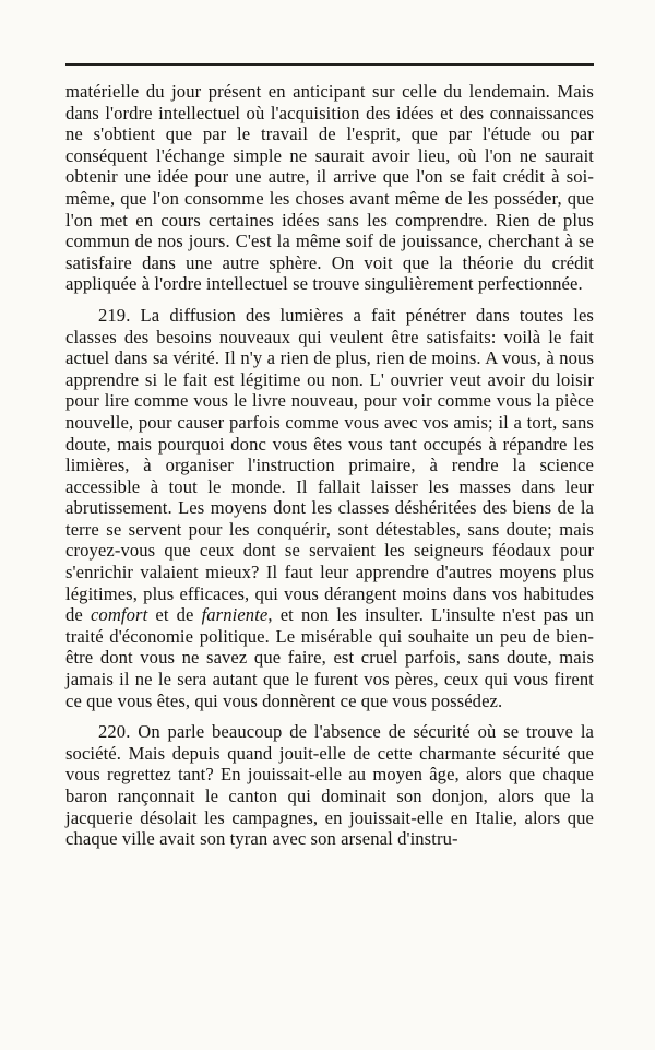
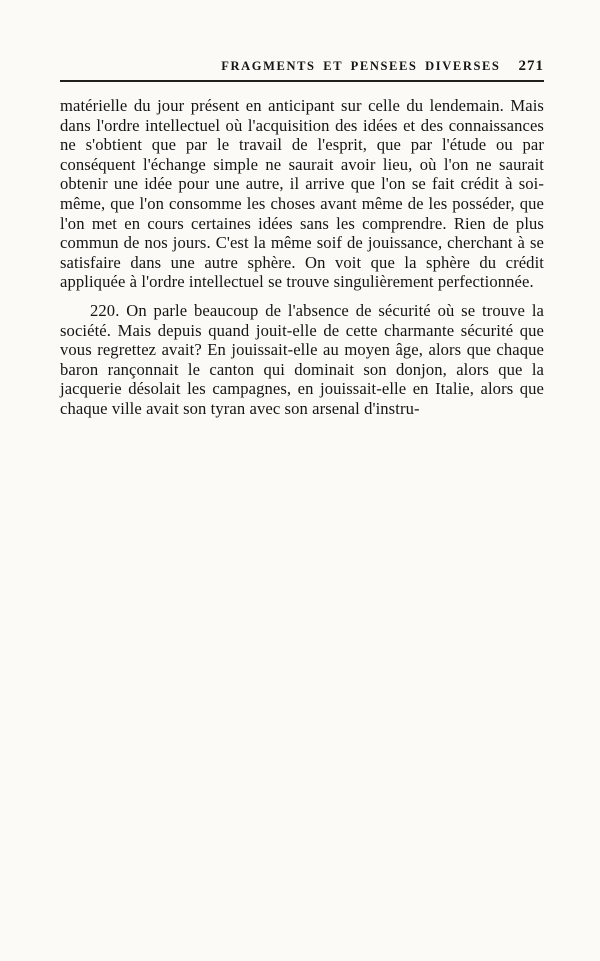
+ FRAGMENTS ET PENSEES DIVERSES
+ 271
- matérielle du jour présent en anticipant sur celle du lendemain. Mais dans l'ordre intellectuel où l'acquisition des idées et des connaissances ne s'obtient que par le travail de l'esprit, que par l'étude ou par conséquent l'échange simple ne saurait avoir lieu, où l'on ne saurait obtenir une idée pour une autre, il arrive que l'on se fait crédit à soi-même, que l'on consomme les choses avant même de les posséder, que l'on met en cours certaines idées sans les comprendre. Rien de plus commun de nos jours. C'est la même soif de jouissance, cherchant à se satisfaire dans une autre sphère. On voit que la théorie du crédit appliquée à l'ordre intellectuel se trouve singulièrement perfectionnée.
+ matérielle du jour présent en anticipant sur celle du lendemain. Mais dans l'ordre intellectuel où l'acquisition des idées et des connaissances ne s'obtient que par le travail de l'esprit, que par l'étude ou par conséquent l'échange simple ne saurait avoir lieu, où l'on ne saurait obtenir une idée pour une autre, il arrive que l'on se fait crédit à soi-même, que l'on consomme les choses avant même de les posséder, que l'on met en cours certaines idées sans les comprendre. Rien de plus commun de nos jours. C'est la même soif de jouissance, cherchant à se satisfaire dans une autre sphère. On voit que la sphère du crédit appliquée à l'ordre intellectuel se trouve singulièrement perfectionnée.
- 219. La diffusion des lumières a fait pénétrer dans toutes les classes des besoins nouveaux qui veulent être satisfaits: voilà le fait actuel dans sa vérité. Il n'y a rien de plus, rien de moins. A vous, à nous apprendre si le fait est légitime ou non. L' ouvrier veut avoir du loisir pour lire comme vous le livre nouveau, pour voir comme vous la pièce nouvelle, pour causer parfois comme vous avec vos amis; il a tort, sans doute, mais pourquoi donc vous êtes vous tant occupés à répandre les limières, à organiser l'instruction primaire, à rendre la science accessible à tout le monde. Il fallait laisser les masses dans leur abrutissement. Les moyens dont les classes déshéritées des biens de la terre se servent pour les conquérir, sont détestables, sans doute; mais croyez-vous que ceux dont se servaient les seigneurs féodaux pour s'enrichir valaient mieux? Il faut leur apprendre d'autres moyens plus légitimes, plus efficaces, qui vous dérangent moins dans vos habitudes de comfort et de farniente, et non les insulter. L'insulte n'est pas un traité d'économie politique. Le misérable qui souhaite un peu de bien-être dont vous ne savez que faire, est cruel parfois, sans doute, mais jamais il ne le sera autant que le furent vos pères, ceux qui vous firent ce que vous êtes, qui vous donnèrent ce que vous possédez.
- 220. On parle beaucoup de l'absence de sécurité où se trouve la société. Mais depuis quand jouit-elle de cette charmante sécurité que vous regrettez tant? En jouissait-elle au moyen âge, alors que chaque baron rançonnait le canton qui dominait son donjon, alors que la jacquerie désolait les campagnes, en jouissait-elle en Italie, alors que chaque ville avait son tyran avec son arsenal d'instru-
+ 220. On parle beaucoup de l'absence de sécurité où se trouve la société. Mais depuis quand jouit-elle de cette charmante sécurité que vous regrettez avait? En jouissait-elle au moyen âge, alors que chaque baron rançonnait le canton qui dominait son donjon, alors que la jacquerie désolait les campagnes, en jouissait-elle en Italie, alors que chaque ville avait son tyran avec son arsenal d'instru-
